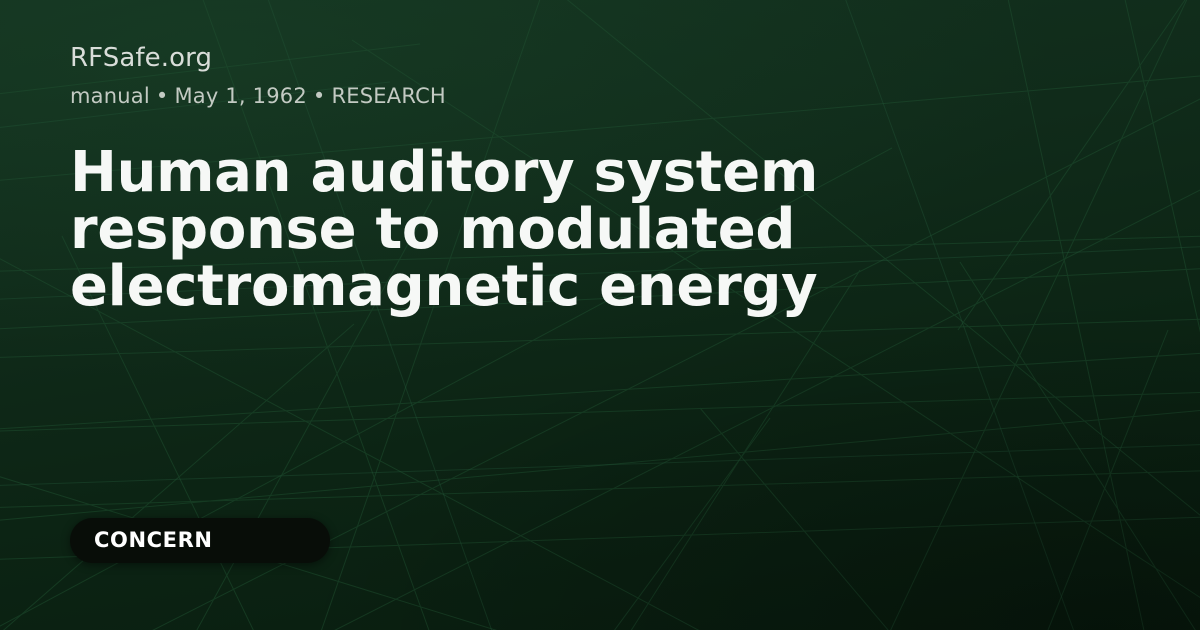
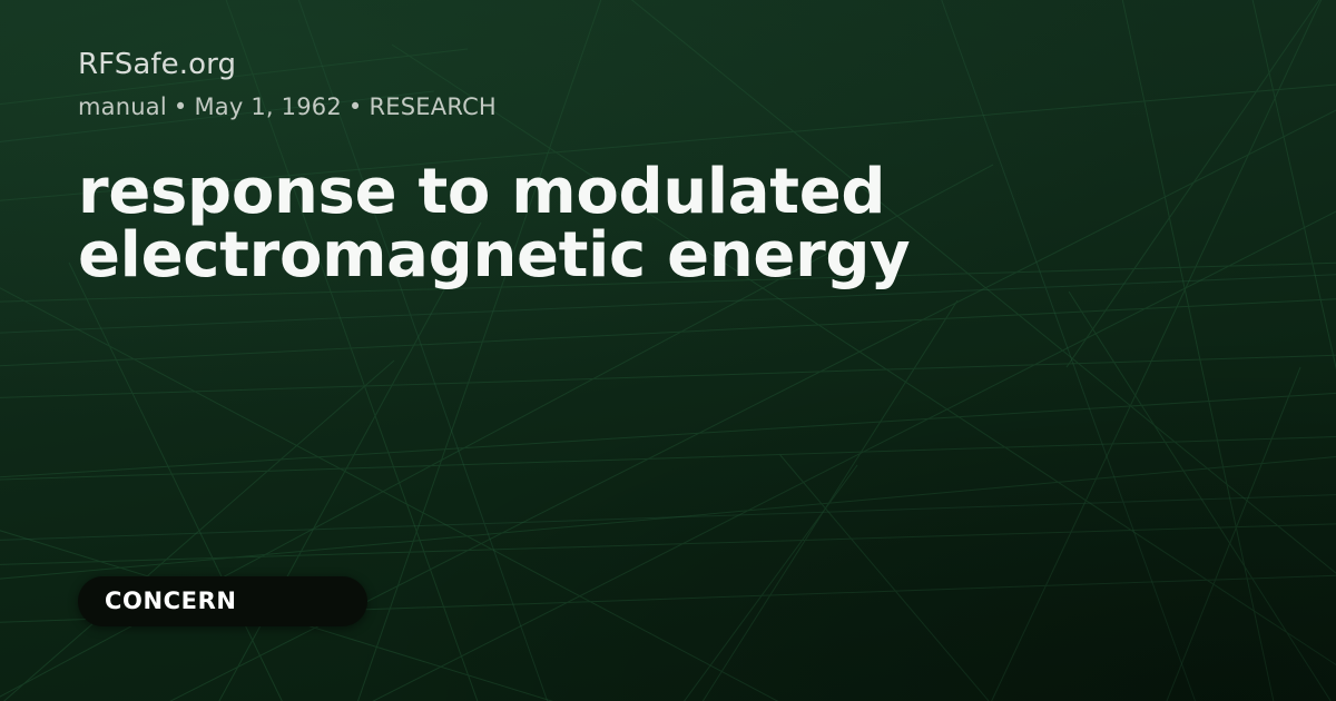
  RFSafe.org
  manual • May 1, 1962 • RESEARCH
- Human auditory system
  response to modulated
  electromagnetic energy
  CONCERN
